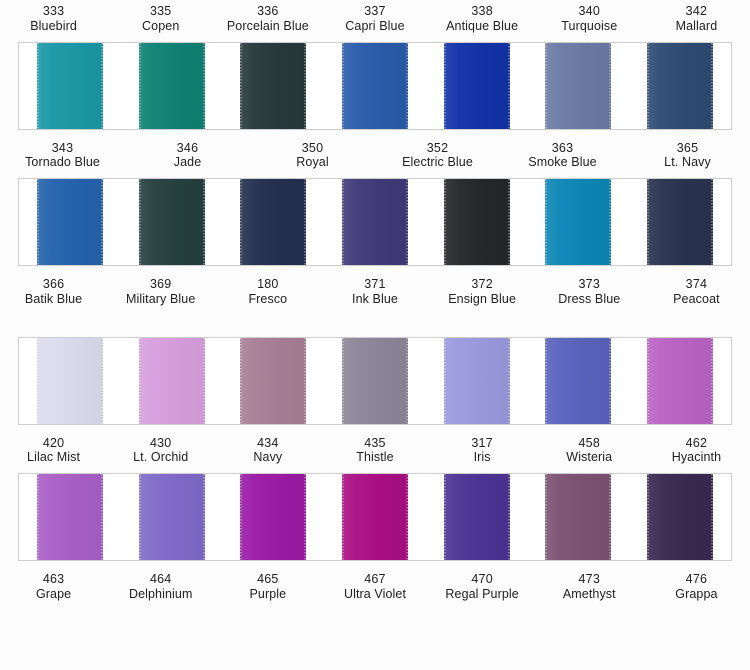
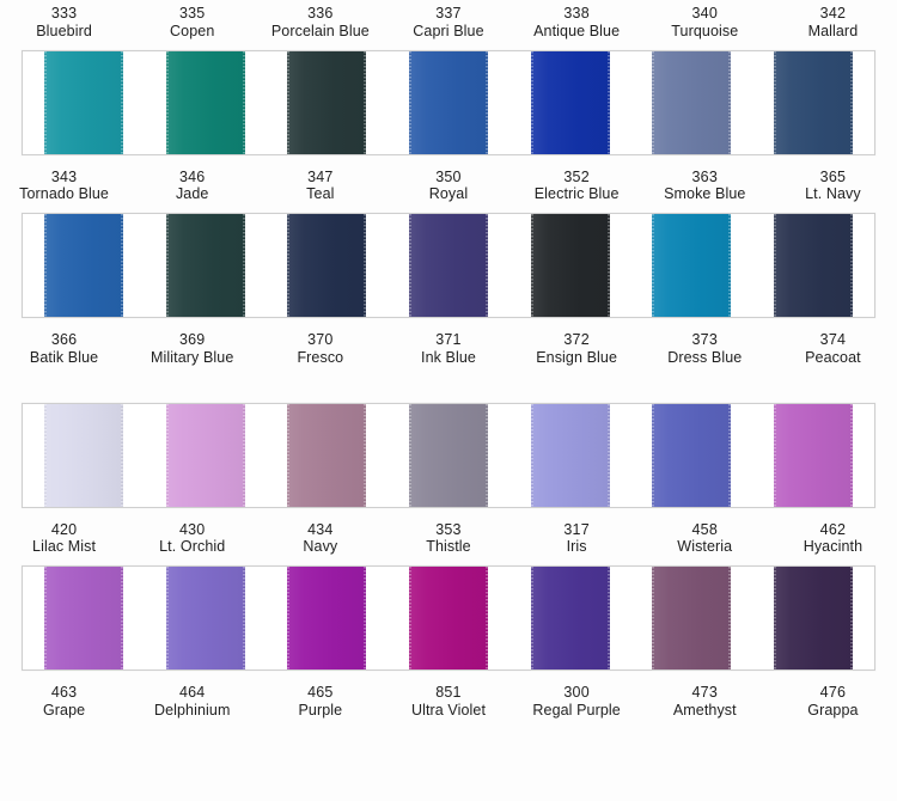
  333
  Bluebird
  335
  Copen
  336
  Porcelain Blue
  337
  Capri Blue
  338
  Antique Blue
  340
  Turquoise
  342
  Mallard
  343
  Tornado Blue
  346
  Jade
+ 347
+ Teal
  350
  Royal
  352
  Electric Blue
  363
  Smoke Blue
  365
  Lt. Navy
  366
  Batik Blue
  369
  Military Blue
- 180
+ 370
  Fresco
  371
  Ink Blue
  372
  Ensign Blue
  373
  Dress Blue
  374
  Peacoat
  420
  Lilac Mist
  430
  Lt. Orchid
  434
  Navy
- 435
+ 353
  Thistle
  317
  Iris
  458
  Wisteria
  462
  Hyacinth
  463
  Grape
  464
  Delphinium
  465
  Purple
- 467
+ 851
  Ultra Violet
- 470
+ 300
  Regal Purple
  473
  Amethyst
  476
  Grappa
